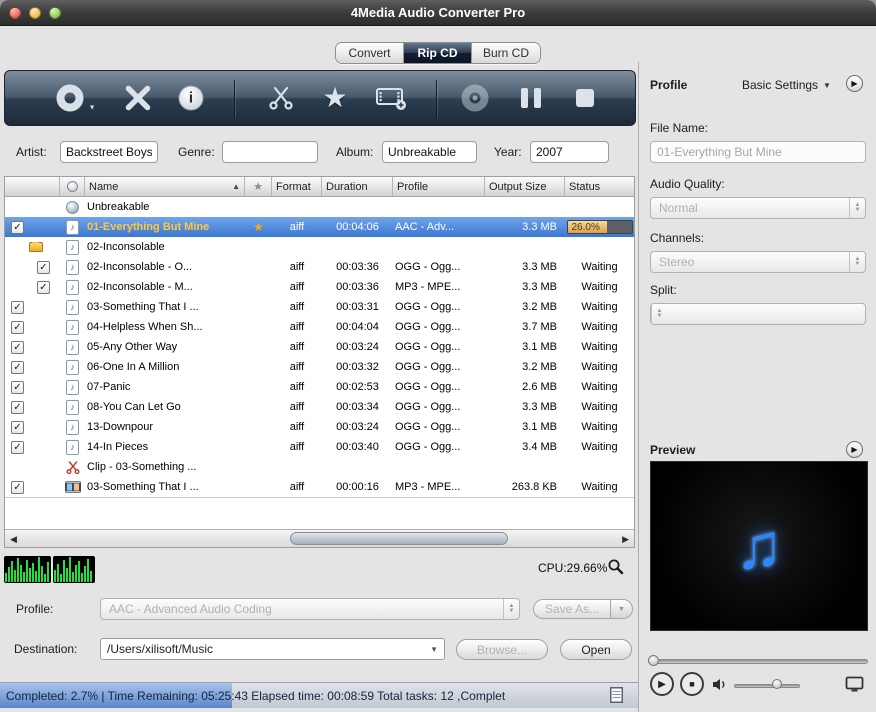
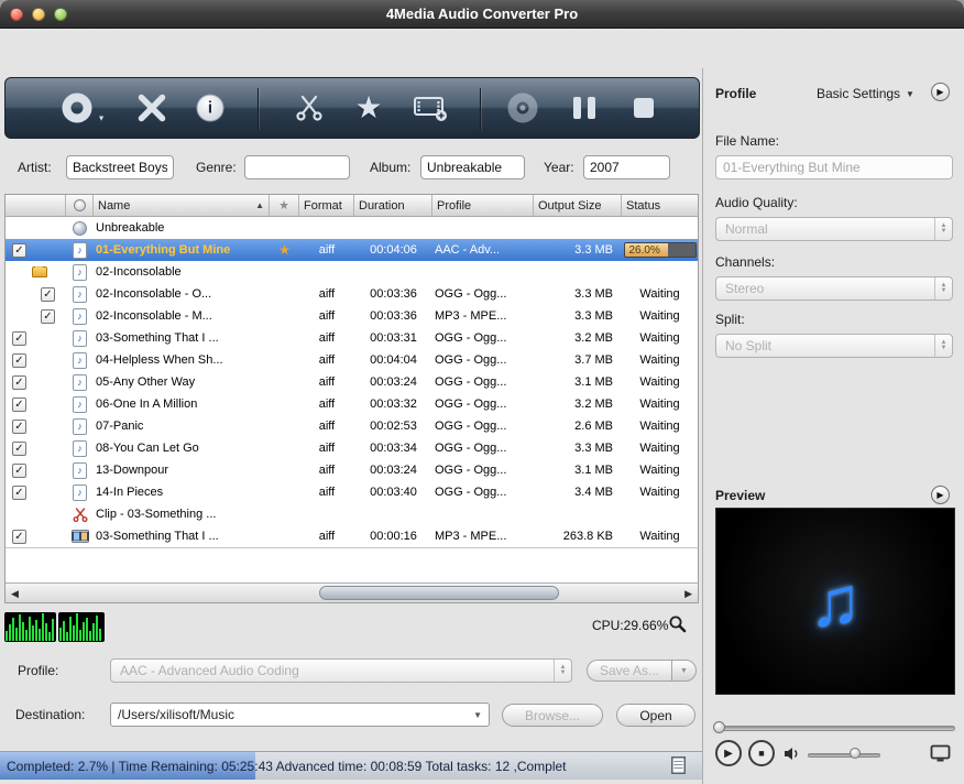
  4Media Audio Converter Pro
- Convert
- Rip CD
- Burn CD
  i
  ★
  Artist:
  Backstreet Boys
  Genre:
  Album:
  Unbreakable
  Year:
  2007
  Name
  ▲
  ★
  Format
  Duration
  Profile
  Output Size
  Status
  Unbreakable
  ✓
  ♪
  01-Everything But Mine
  ★
  aiff
  00:04:06
  AAC - Adv...
  3.3 MB
  26.0%
  ♪
  02-Inconsolable
  ✓
  ♪
  02-Inconsolable - O...
  aiff
  00:03:36
  OGG - Ogg...
  3.3 MB
  Waiting
  ✓
  ♪
  02-Inconsolable - M...
  aiff
  00:03:36
  MP3 - MPE...
  3.3 MB
  Waiting
  ✓
  ♪
  03-Something That I ...
  aiff
  00:03:31
  OGG - Ogg...
  3.2 MB
  Waiting
  ✓
  ♪
  04-Helpless When Sh...
  aiff
  00:04:04
  OGG - Ogg...
  3.7 MB
  Waiting
  ✓
  ♪
  05-Any Other Way
  aiff
  00:03:24
  OGG - Ogg...
  3.1 MB
  Waiting
  ✓
  ♪
  06-One In A Million
  aiff
  00:03:32
  OGG - Ogg...
  3.2 MB
  Waiting
  ✓
  ♪
  07-Panic
  aiff
  00:02:53
  OGG - Ogg...
  2.6 MB
  Waiting
  ✓
  ♪
  08-You Can Let Go
  aiff
  00:03:34
  OGG - Ogg...
  3.3 MB
  Waiting
  ✓
  ♪
  13-Downpour
  aiff
  00:03:24
  OGG - Ogg...
  3.1 MB
  Waiting
  ✓
  ♪
  14-In Pieces
  aiff
  00:03:40
  OGG - Ogg...
  3.4 MB
  Waiting
  Clip - 03-Something ...
  ✓
  03-Something That I ...
  aiff
  00:00:16
  MP3 - MPE...
  263.8 KB
  Waiting
  ◀
  ▶
  CPU:29.66%
  Profile:
  AAC - Advanced Audio Coding
  Save As...
  Destination:
  /Users/xilisoft/Music
  ▼
  Browse...
  Open
- Completed: 2.7% | Time Remaining: 05:25:43 Elapsed time: 00:08:59 Total tasks: 12 ,Complet
+ Completed: 2.7% | Time Remaining: 05:25:43 Advanced time: 00:08:59 Total tasks: 12 ,Complet
  Profile
  Basic Settings
  ▼
  ▶
  File Name:
  01-Everything But Mine
  Audio Quality:
  Normal
  Channels:
  Stereo
  Split:
+ No Split
  Preview
  ▶
  ♫
  ▶
  ■
